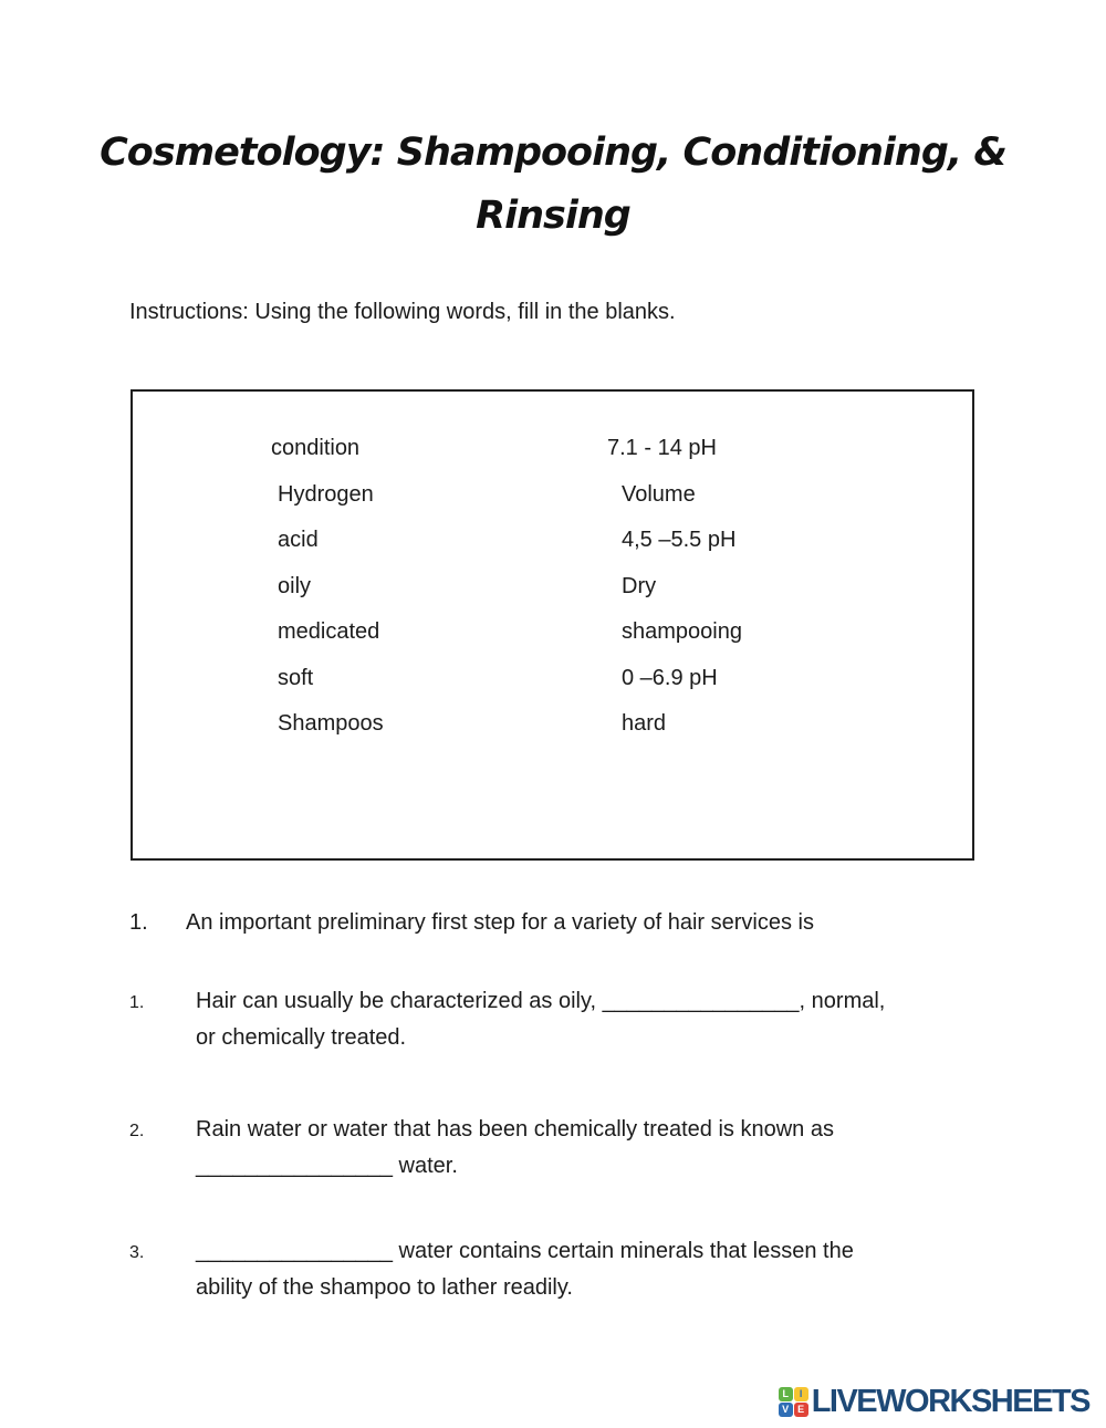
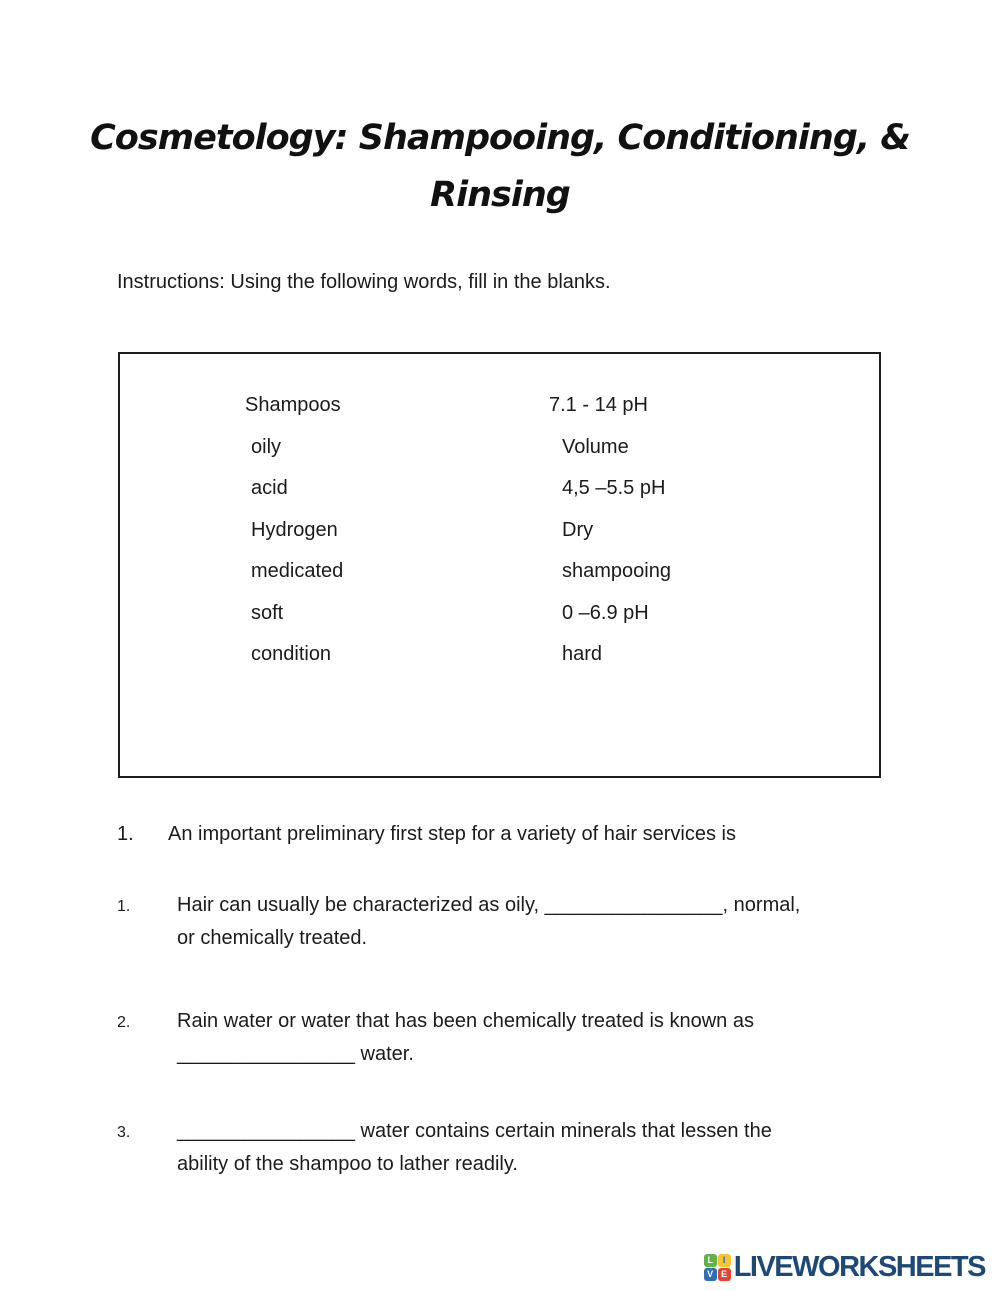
  Cosmetology: Shampooing, Conditioning, &
  Rinsing
  Instructions: Using the following words, fill in the blanks.
- condition
+ Shampoos
  7.1 - 14 pH
- Hydrogen
+ oily
  Volume
  acid
  4,5 –5.5 pH
- oily
+ Hydrogen
  Dry
  medicated
  shampooing
  soft
  0 –6.9 pH
- Shampoos
+ condition
  hard
  1.
  An important preliminary first step for a variety of hair services is
  1.
  Hair can usually be characterized as oily, ________________, normal,
  or chemically treated.
  2.
  Rain water or water that has been chemically treated is known as
  ________________ water.
  3.
  ________________ water contains certain minerals that lessen the
  ability of the shampoo to lather readily.
  L
  I
  V
  E
  LIVEWORKSHEETS
